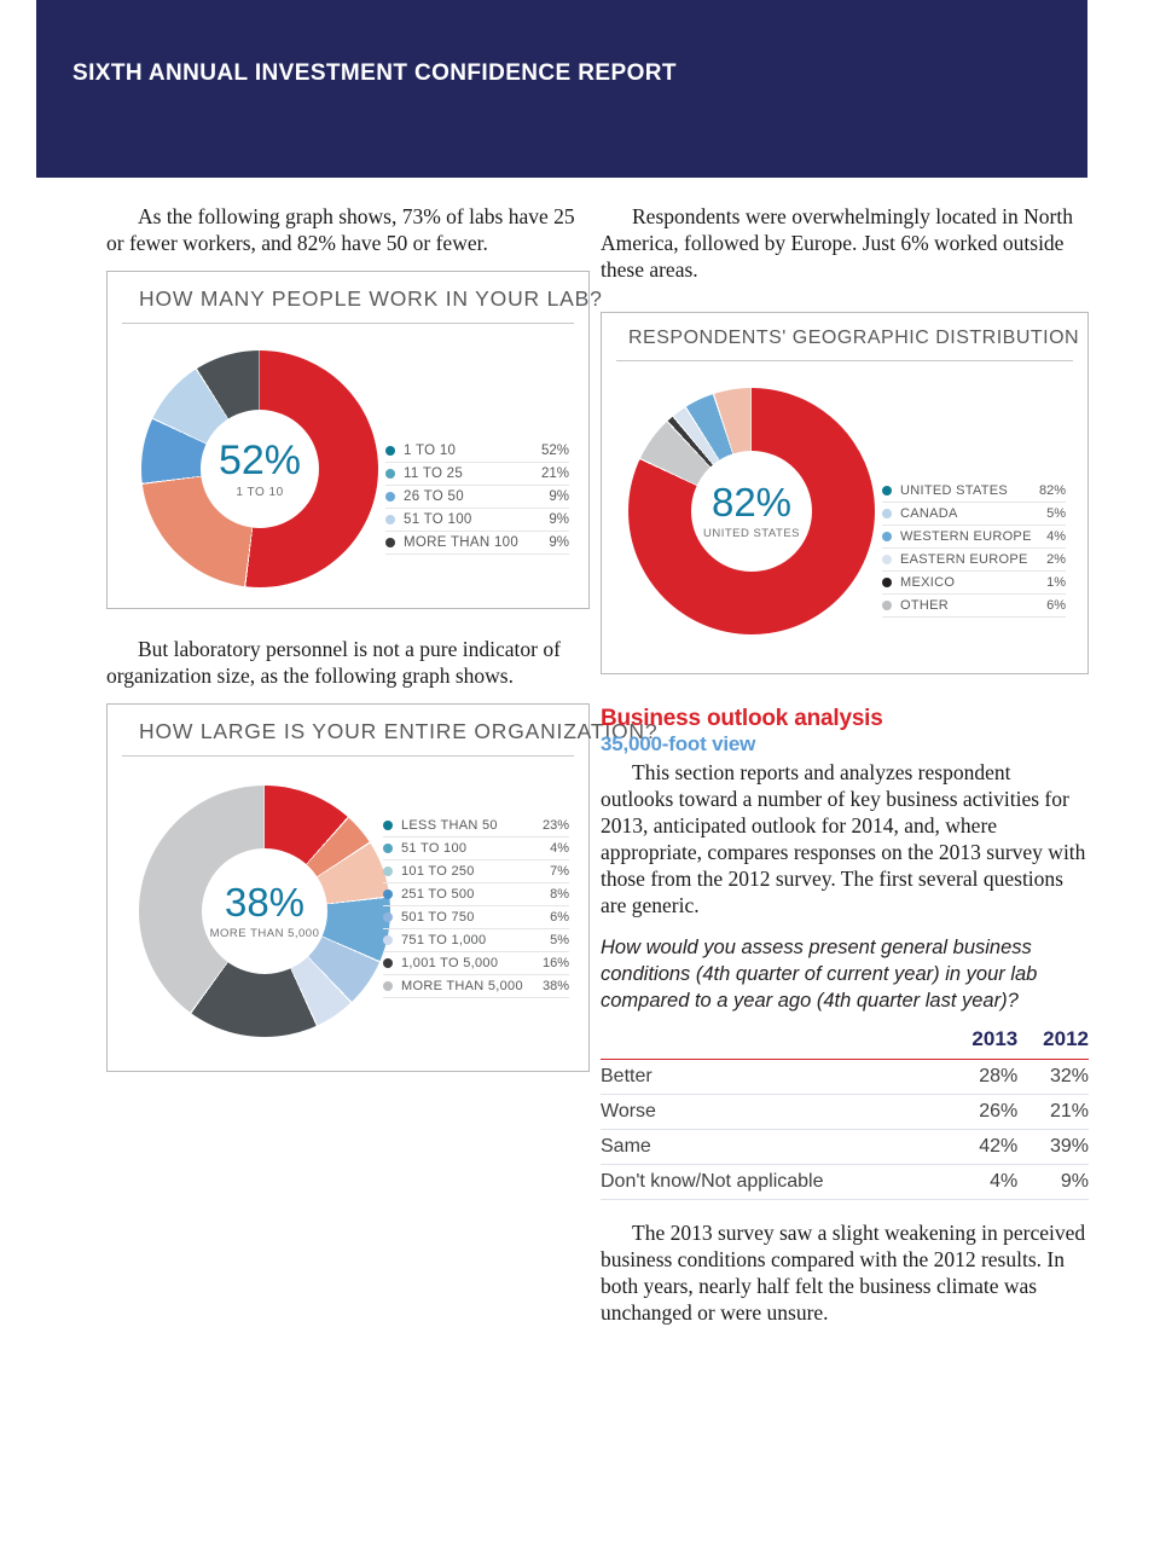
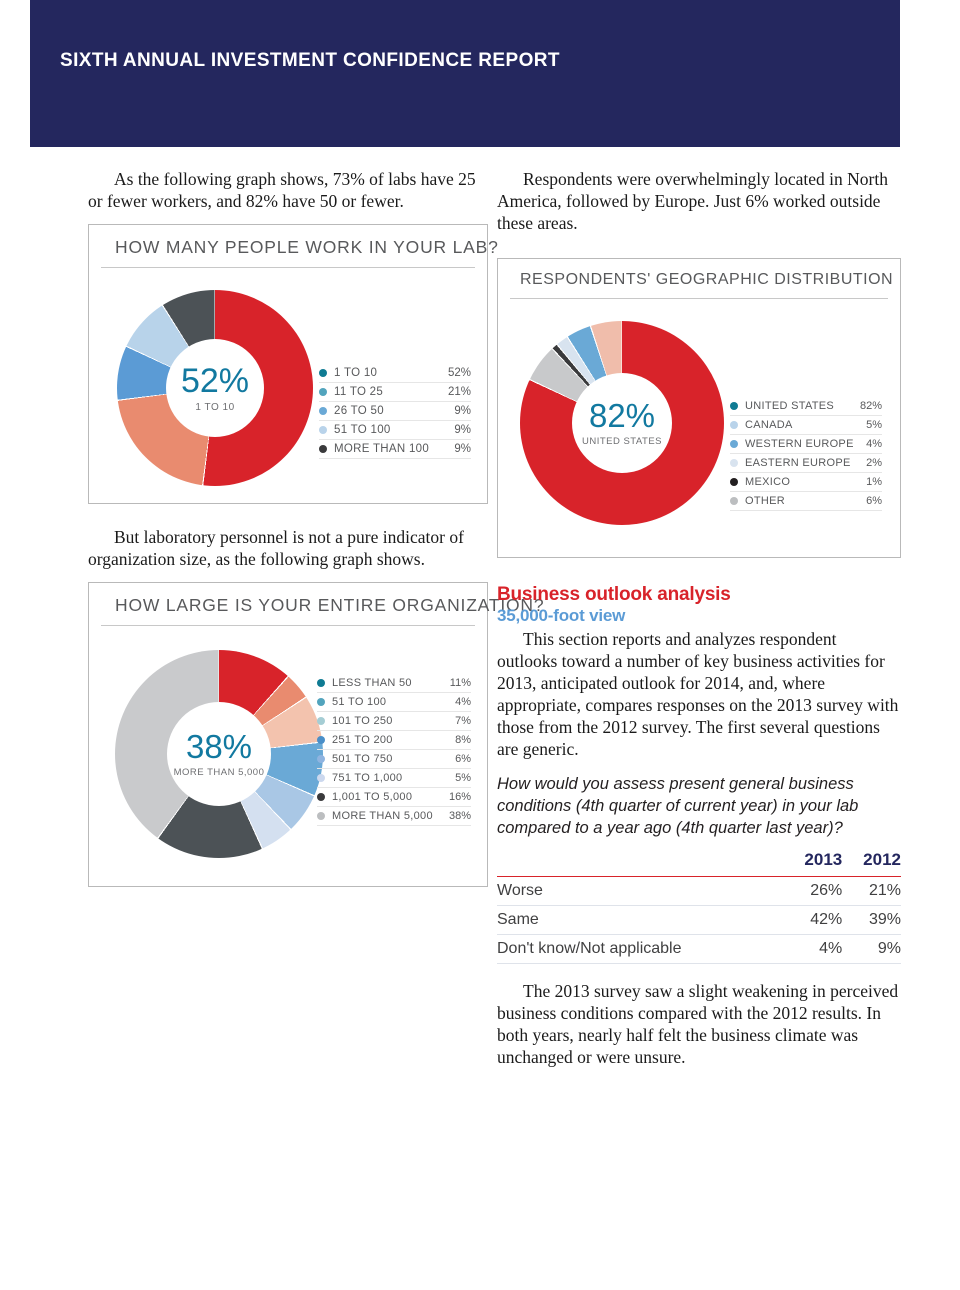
  SIXTH ANNUAL INVESTMENT CONFIDENCE REPORT
  As the following graph shows, 73% of labs have 25 or fewer workers, and 82% have 50 or fewer.
  HOW MANY PEOPLE WORK IN YOUR LAB?
  52%
  1 TO 10
  1 TO 10
  52%
  11 TO 25
  21%
  26 TO 50
  9%
  51 TO 100
  9%
  MORE THAN 100
  9%
  But laboratory personnel is not a pure indicator of organization size, as the following graph shows.
  HOW LARGE IS YOUR ENTIRE ORGANIZAT
  38%
  MORE THAN 5,000
  LESS THAN 50
- 23%
+ 11%
  51 TO 100
  4%
  101 TO 250
  7%
- 251 TO 500
+ 251 TO 200
  8%
  501 TO 750
  6%
  751 TO 1,000
  5%
  1,001 TO 5,000
  16%
  MORE THAN 5,000
  38%
  Respondents were overwhelmingly located in North America, followed by Europe. Just 6% worked outside these areas.
  RESPONDENTS' GEOGRAPHIC DISTRIBUTION
  82%
  UNITED STATES
  UNITED STATES
  82%
  CANADA
  5%
  WESTERN EUROPE
  4%
  EASTERN EUROPE
  2%
  MEXICO
  1%
  OTHER
  6%
  Business outlook analysis
  35,000-foot view
  This section reports and analyzes respondent outlooks toward a number of key business activities for 2013, anticipated outlook for 2014, and, where appropriate, compares responses on the 2013 survey with those from the 2012 survey. The first several questions are generic.
  How would you assess present general business conditions (4th quarter of current year) in your lab compared to a year ago (4th quarter last year)?
  	2013	2012
- Better	28%	32%
  Worse	26%	21%
  Same	42%	39%
  Don't know/Not applicable	4%	9%
  The 2013 survey saw a slight weakening in perceived business conditions compared with the 2012 results. In both years, nearly half felt the business climate was unchanged or were unsure.
